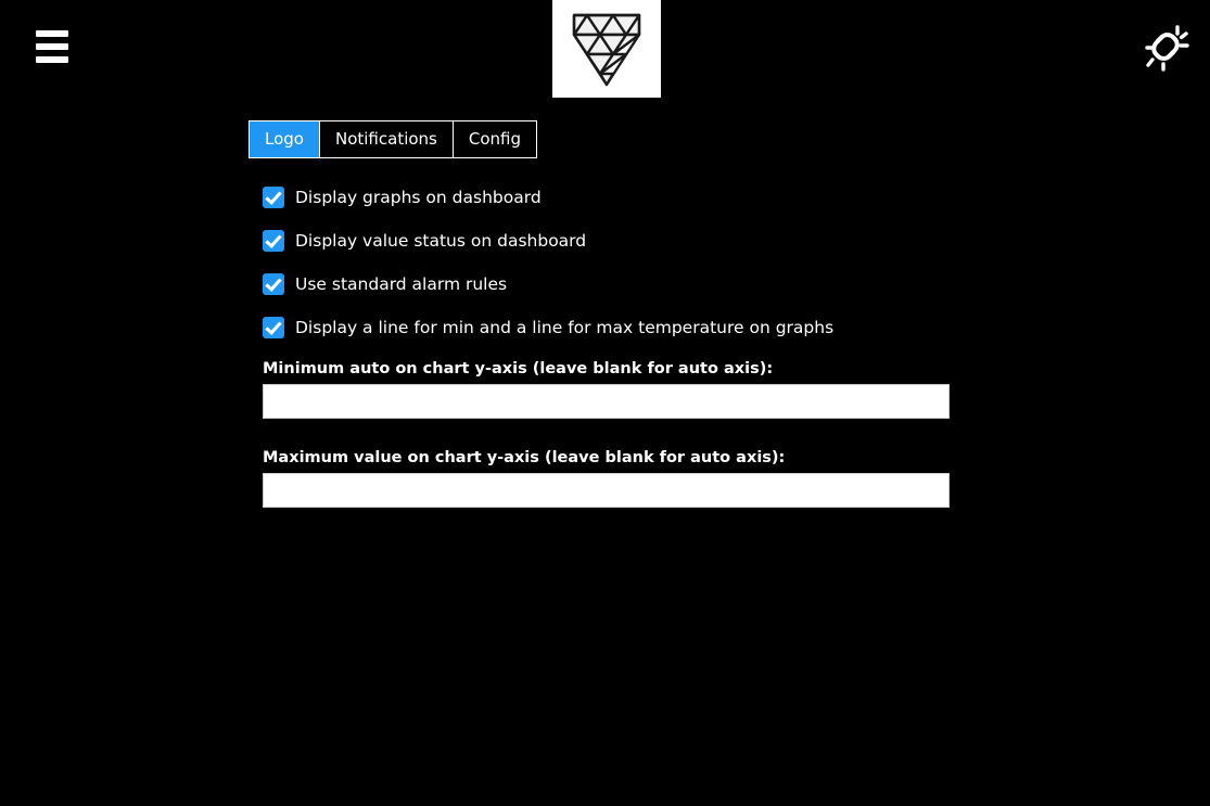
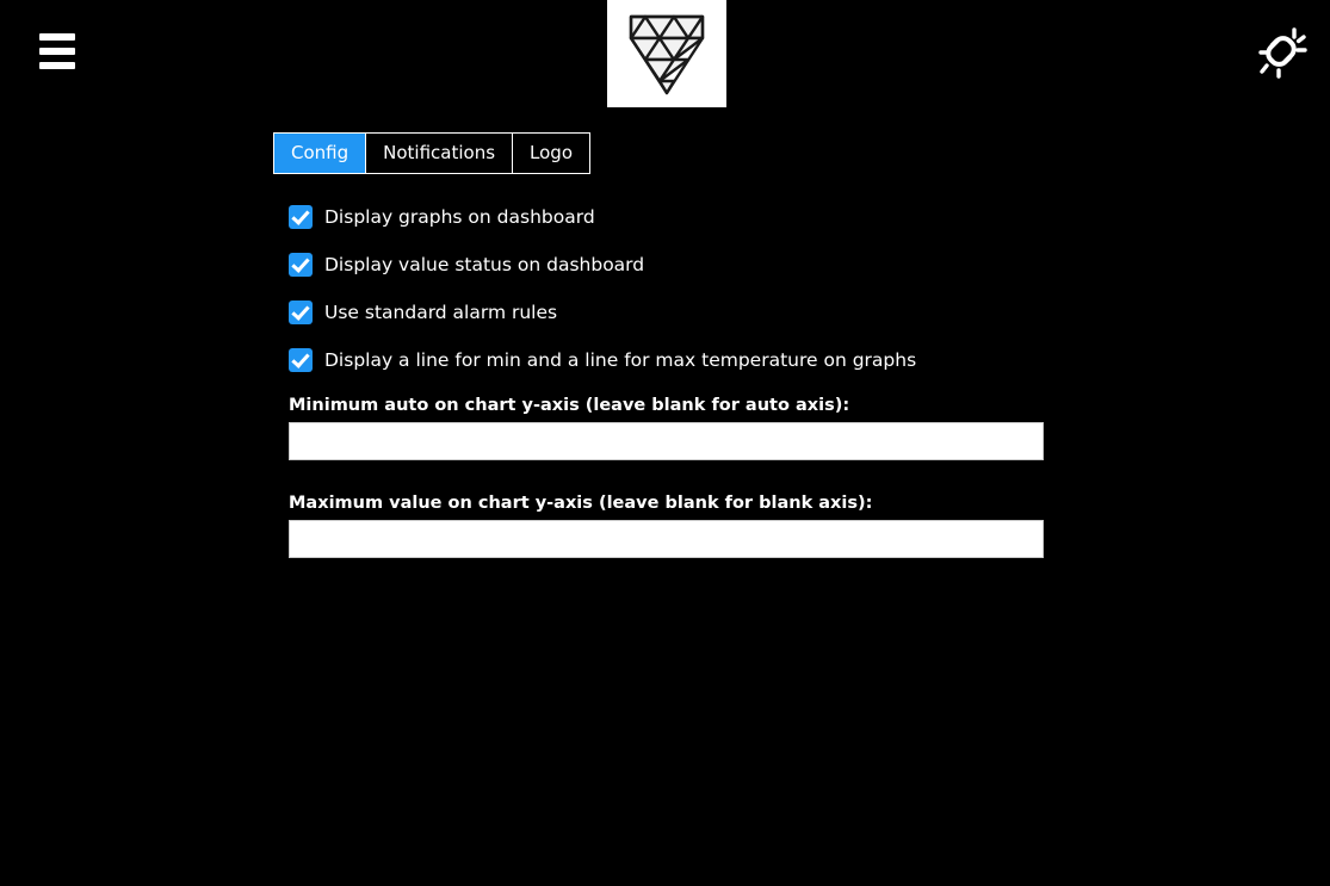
- Logo
+ Config
  Notifications
- Config
+ Logo
  Display graphs on dashboard
  Display value status on dashboard
  Use standard alarm rules
  Display a line for min and a line for max temperature on graphs
  Minimum auto on chart y-axis (leave blank for auto axis):
- Maximum value on chart y-axis (leave blank for auto axis):
+ Maximum value on chart y-axis (leave blank for blank axis):
